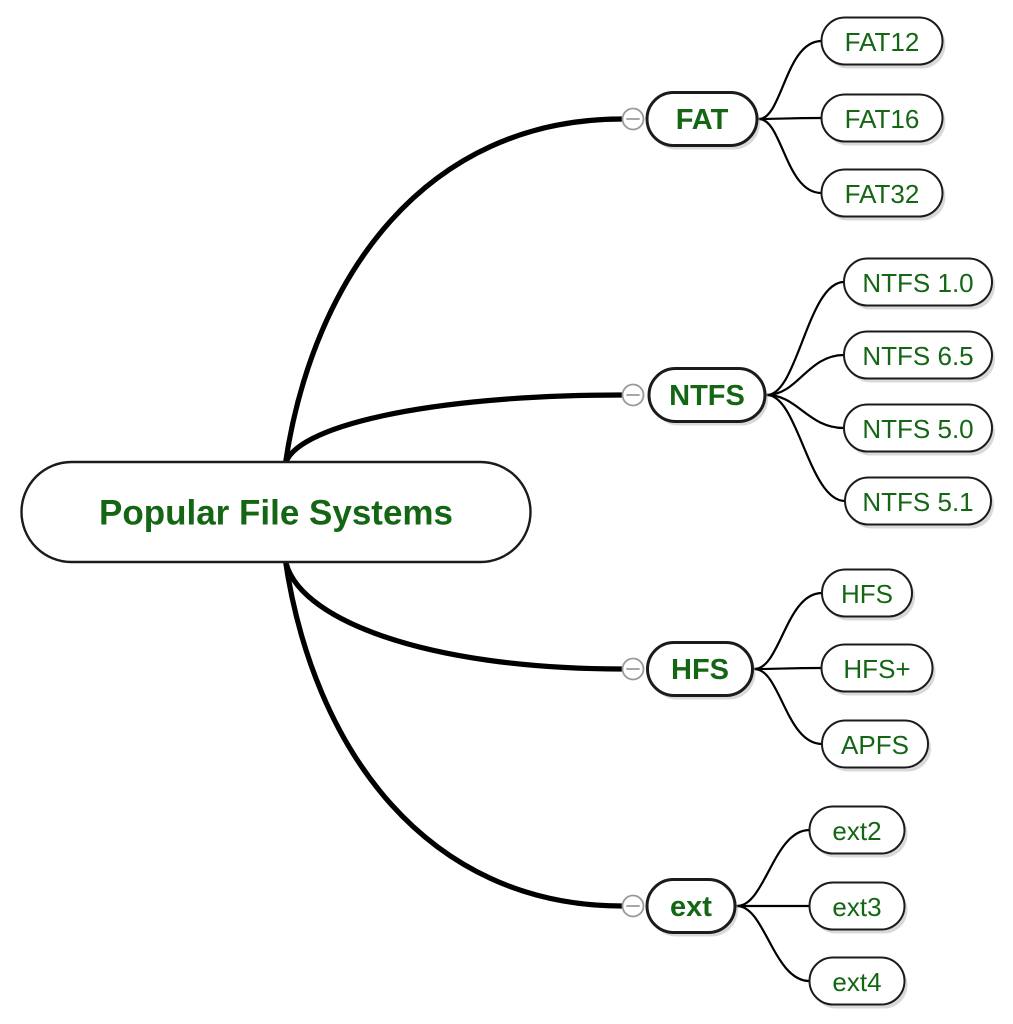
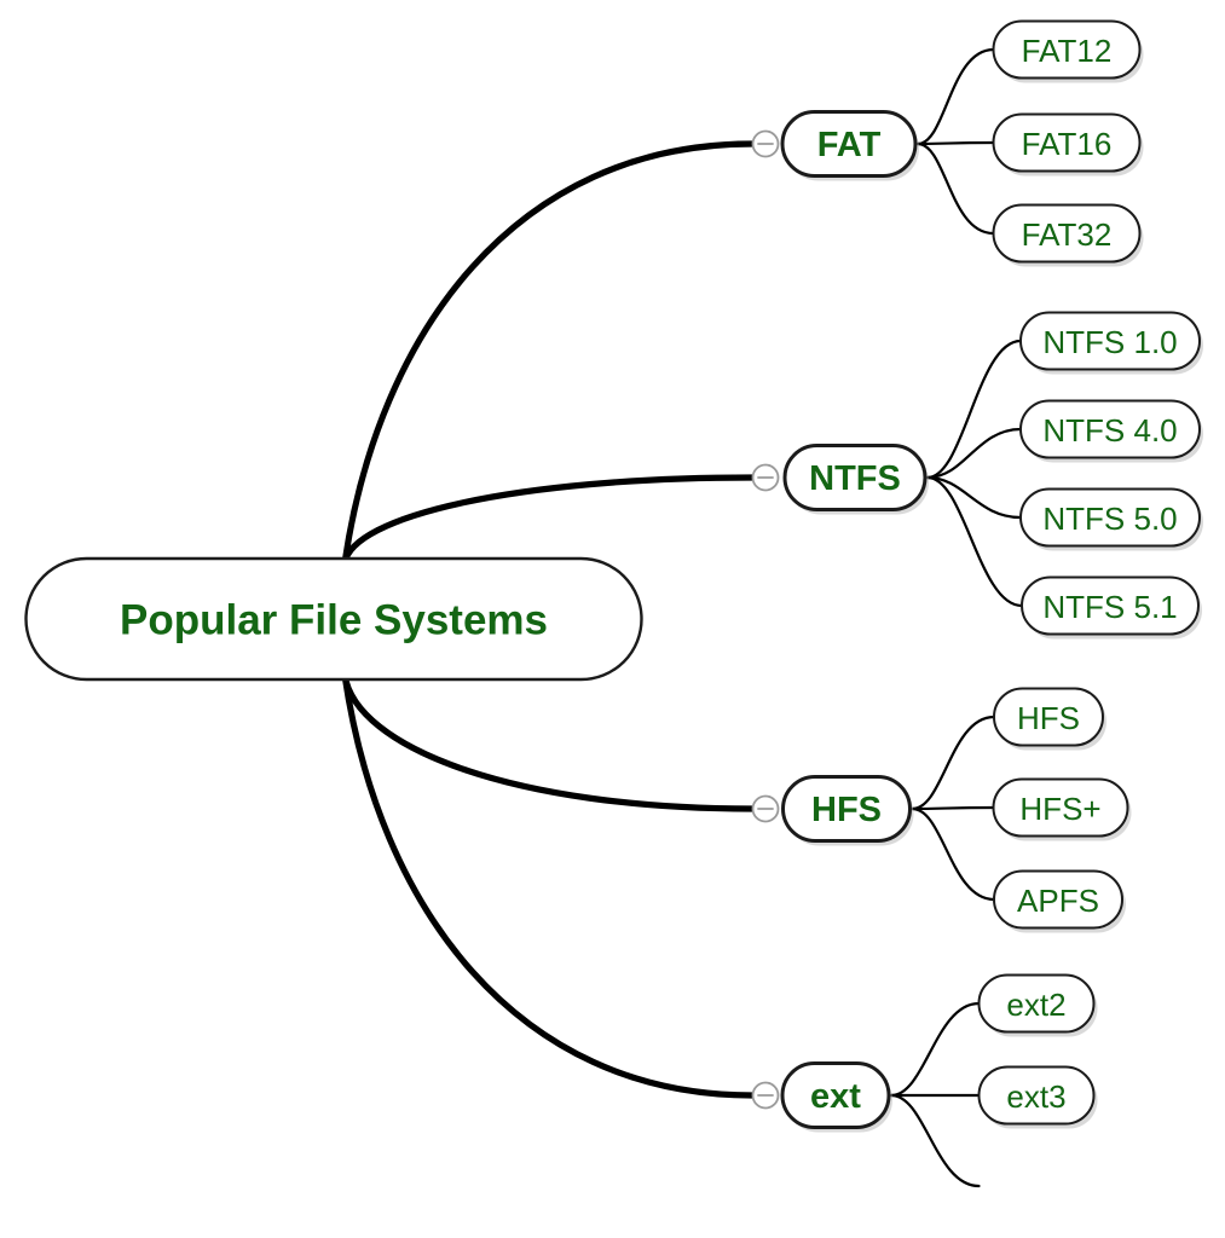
  Popular File Systems
  FAT
  FAT12
  FAT16
  FAT32
  NTFS
  NTFS 1.0
- NTFS 6.5
+ NTFS 4.0
  NTFS 5.0
  NTFS 5.1
  HFS
  HFS
  HFS+
  APFS
  ext
  ext2
  ext3
- ext4
